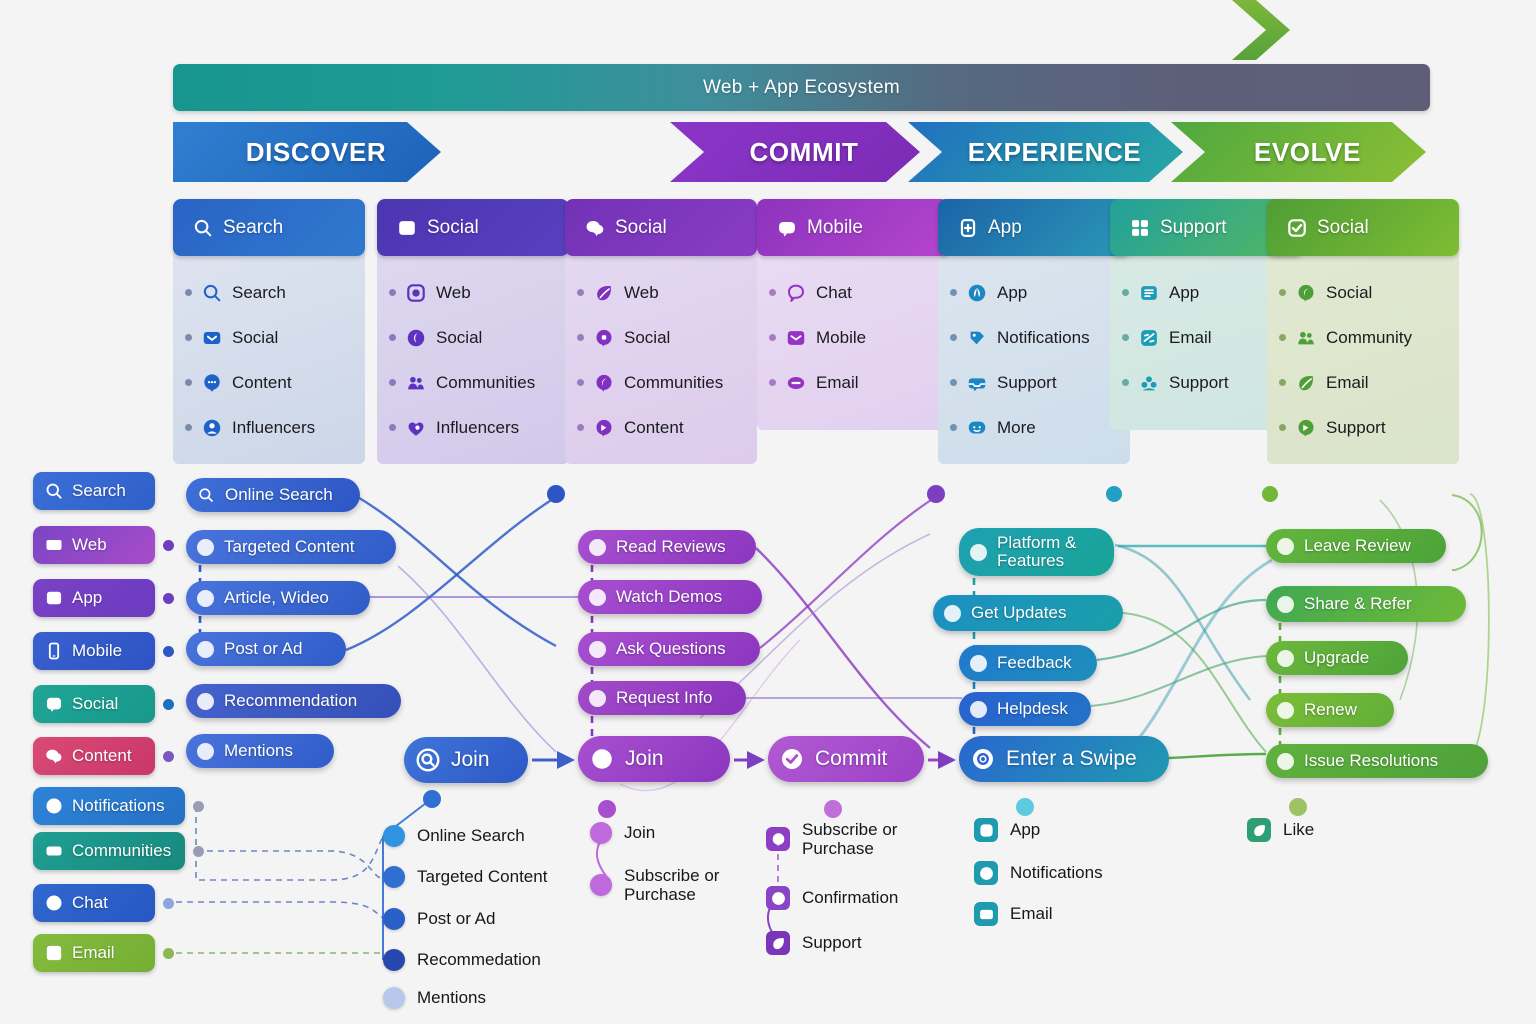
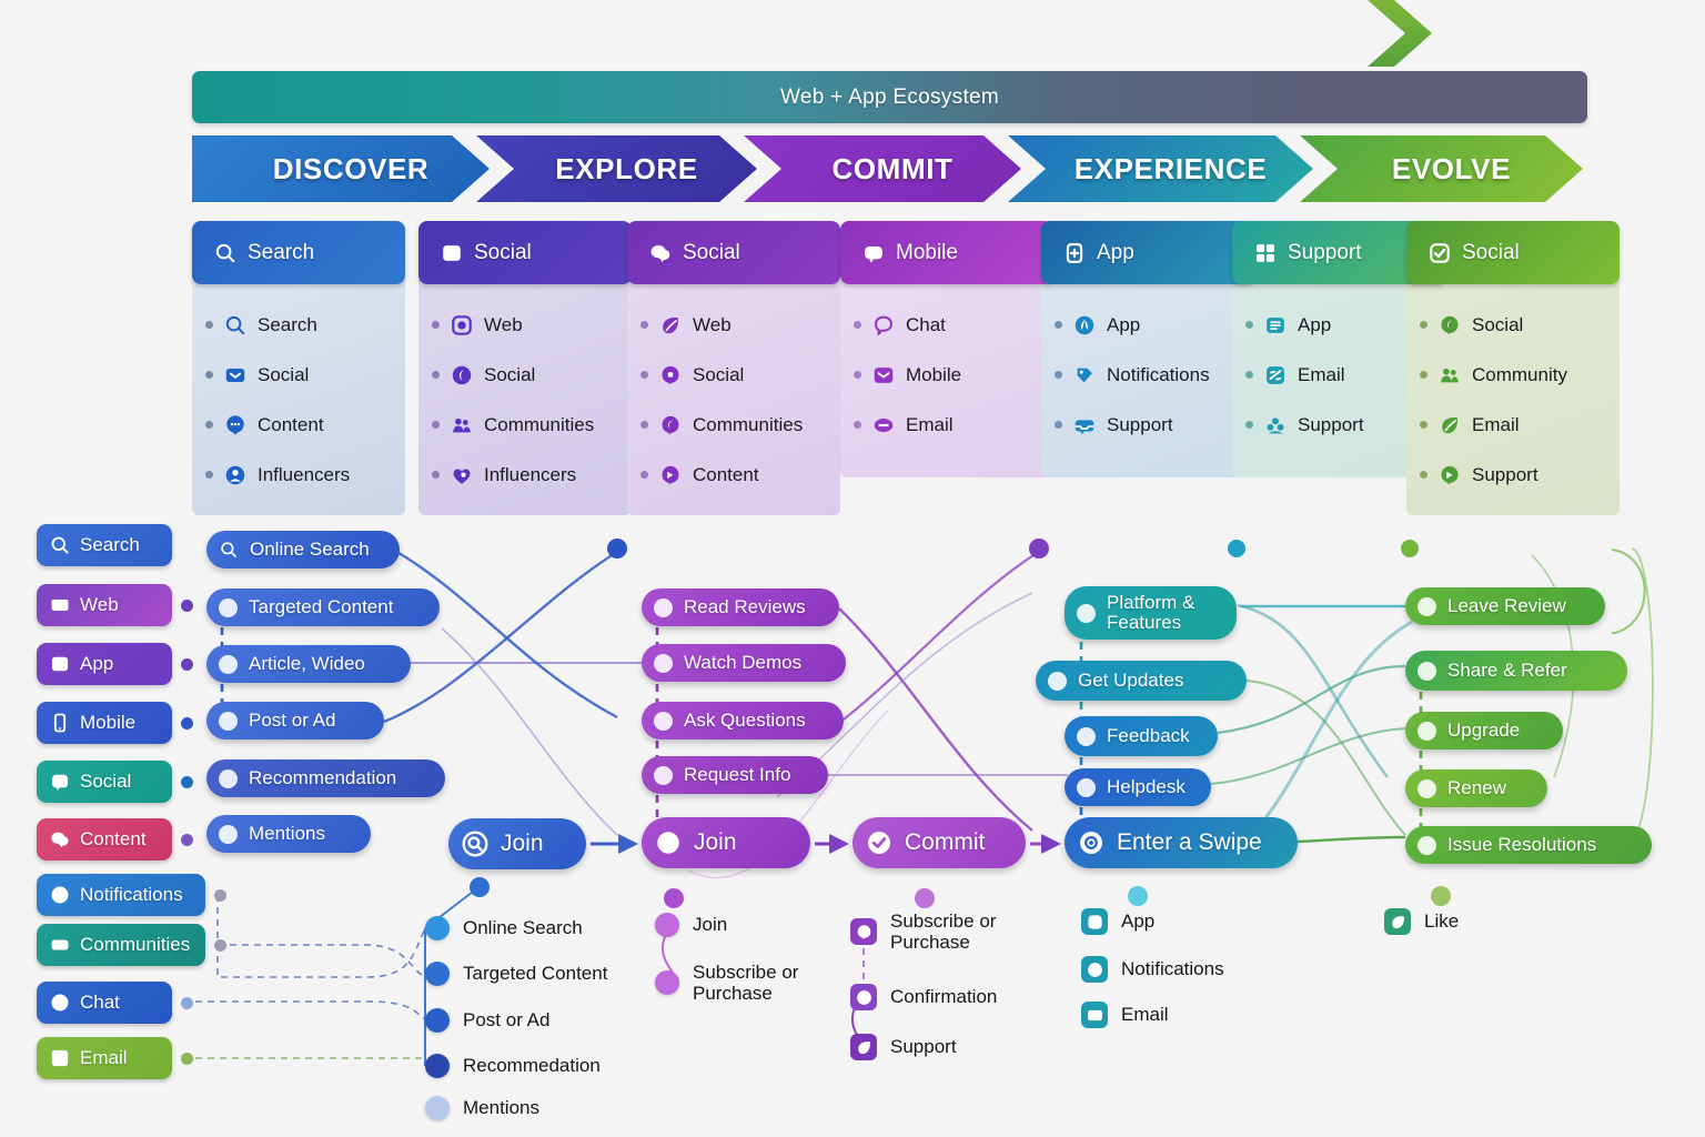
  Web + App Ecosystem
  DISCOVER
+ EXPLORE
  COMMIT
  EXPERIENCE
  EVOLVE
  Search
  Search
  Social
  Content
  Influencers
  Social
  Web
  Social
  Communities
  Influencers
  Social
  Web
  Social
  Communities
  Content
  Mobile
  Chat
  Mobile
  Email
  App
  App
  Notifications
  Support
- More
  Support
  App
  Email
  Support
  Social
  Social
  Community
  Email
  Support
  Search
  Web
  App
  Mobile
  Social
  Content
  Notifications
  Communities
  Chat
  Email
  Online Search
  Targeted Content
  Article, Wideo
  Post or Ad
  Recommendation
  Mentions
  Read Reviews
  Watch Demos
  Ask Questions
  Request Info
  Platform &
  Features
  Get Updates
  Feedback
  Helpdesk
  Leave Review
  Share & Refer
  Upgrade
  Renew
  Issue Resolutions
  Join
  Join
  Commit
  Enter a Swipe
  Online Search
  Targeted Content
  Post or Ad
  Recommedation
  Mentions
  Join
  Subscribe or
  Purchase
  Subscribe or
  Purchase
  Confirmation
  Support
  App
  Notifications
  Email
  Like
